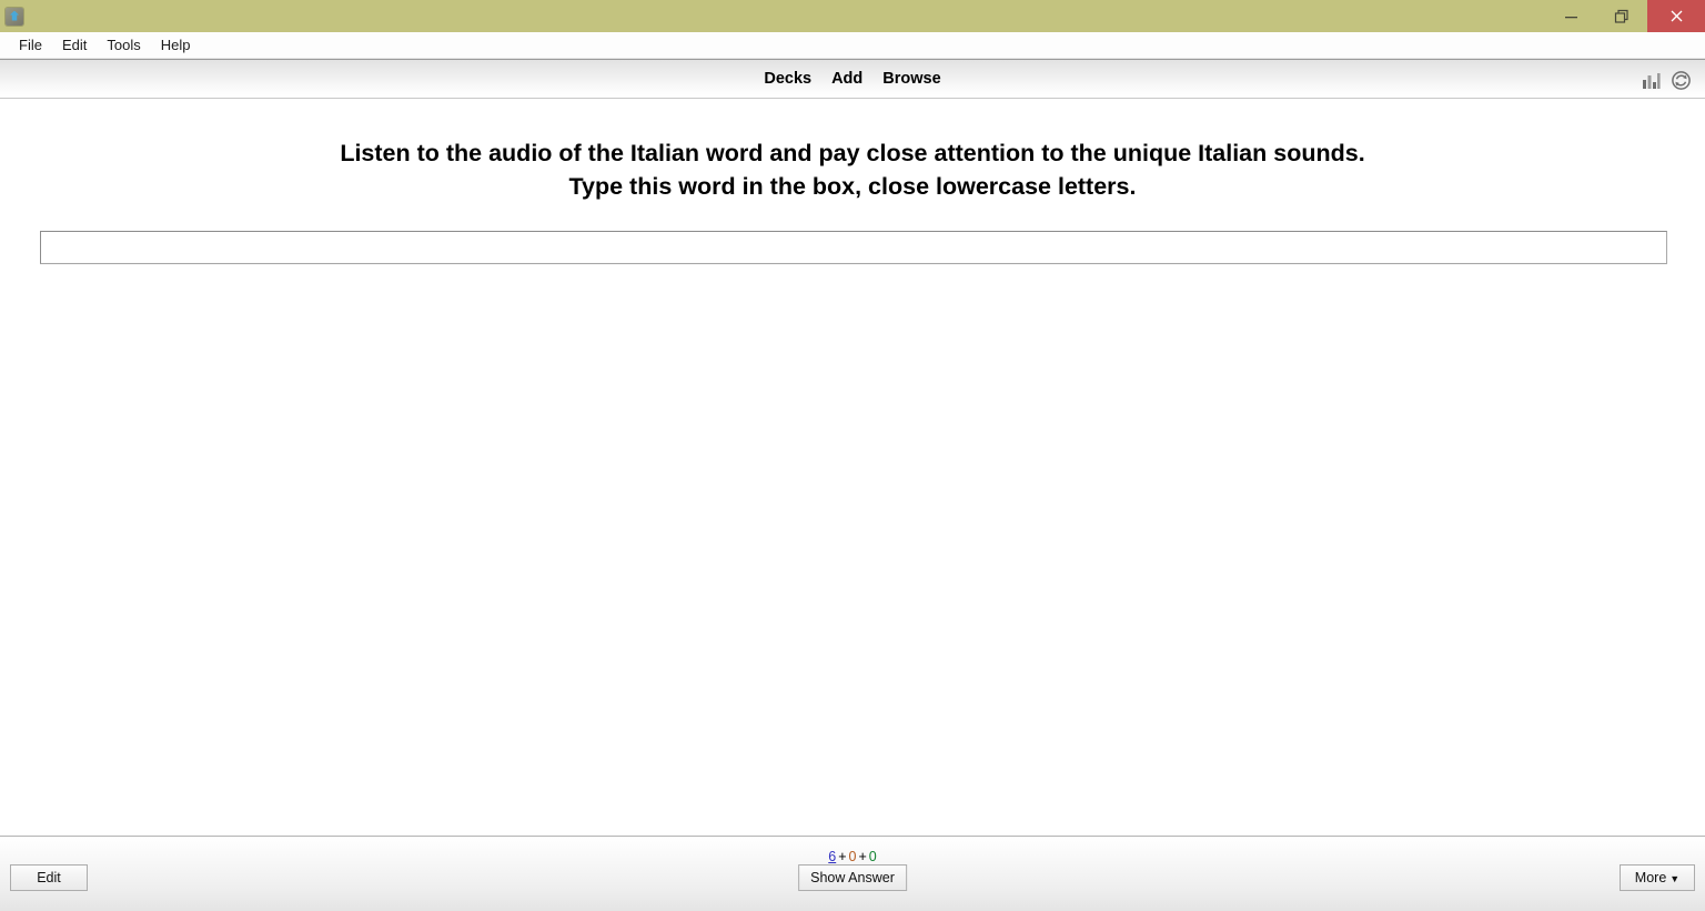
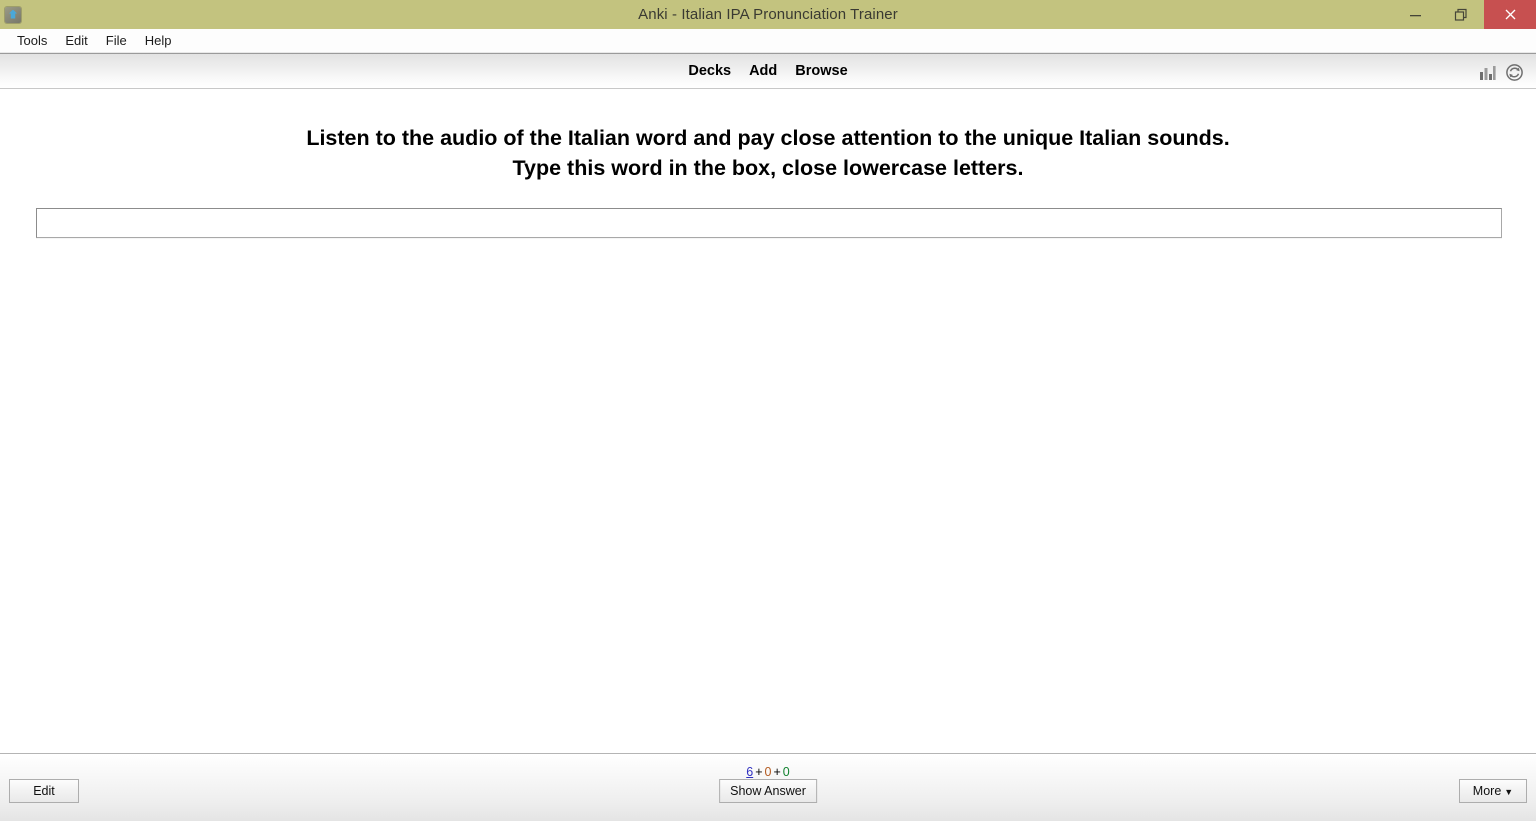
+ Anki - Italian IPA Pronunciation Trainer
- File
+ Tools
  Edit
- Tools
+ File
  Help
  Decks
  Add
  Browse
  Listen to the audio of the Italian word and pay close attention to the unique Italian sounds.
  Type this word in the box, close lowercase letters.
  6 + 0 + 0
  Edit
  Show Answer
  More ▼
